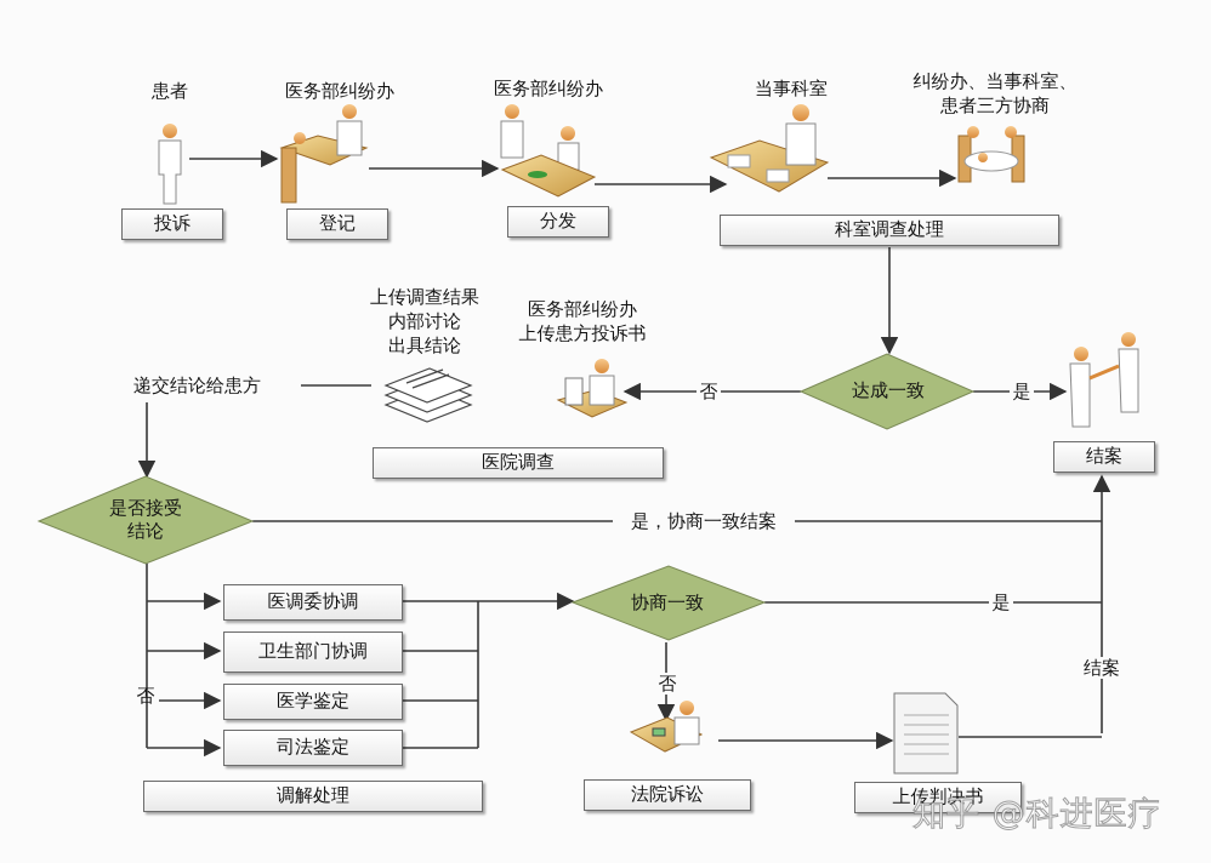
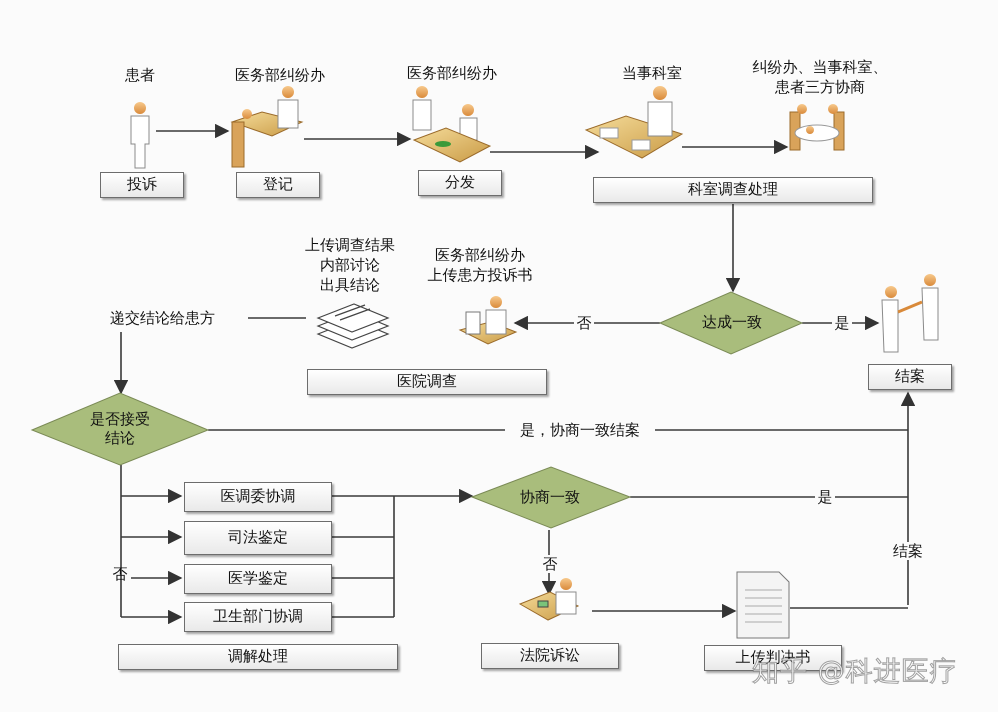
  患者
  投诉
  医务部纠纷办
  登记
  医务部纠纷办
  分发
  当事科室
  纠纷办、当事科室、
  患者三方协商
  科室调查处理
  达成一致
  否
  是
  医务部纠纷办
  上传患方投诉书
  上传调查结果
  内部讨论
  出具结论
  医院调查
  结案
  递交结论给患方
  是否接受
  结论
  是，协商一致结案
  否
  医调委协调
- 卫生部门协调
+ 司法鉴定
  医学鉴定
- 司法鉴定
+ 卫生部门协调
  调解处理
  协商一致
  是
  否
  法院诉讼
  上传判决书
  结案
  知乎 @科进医疗
